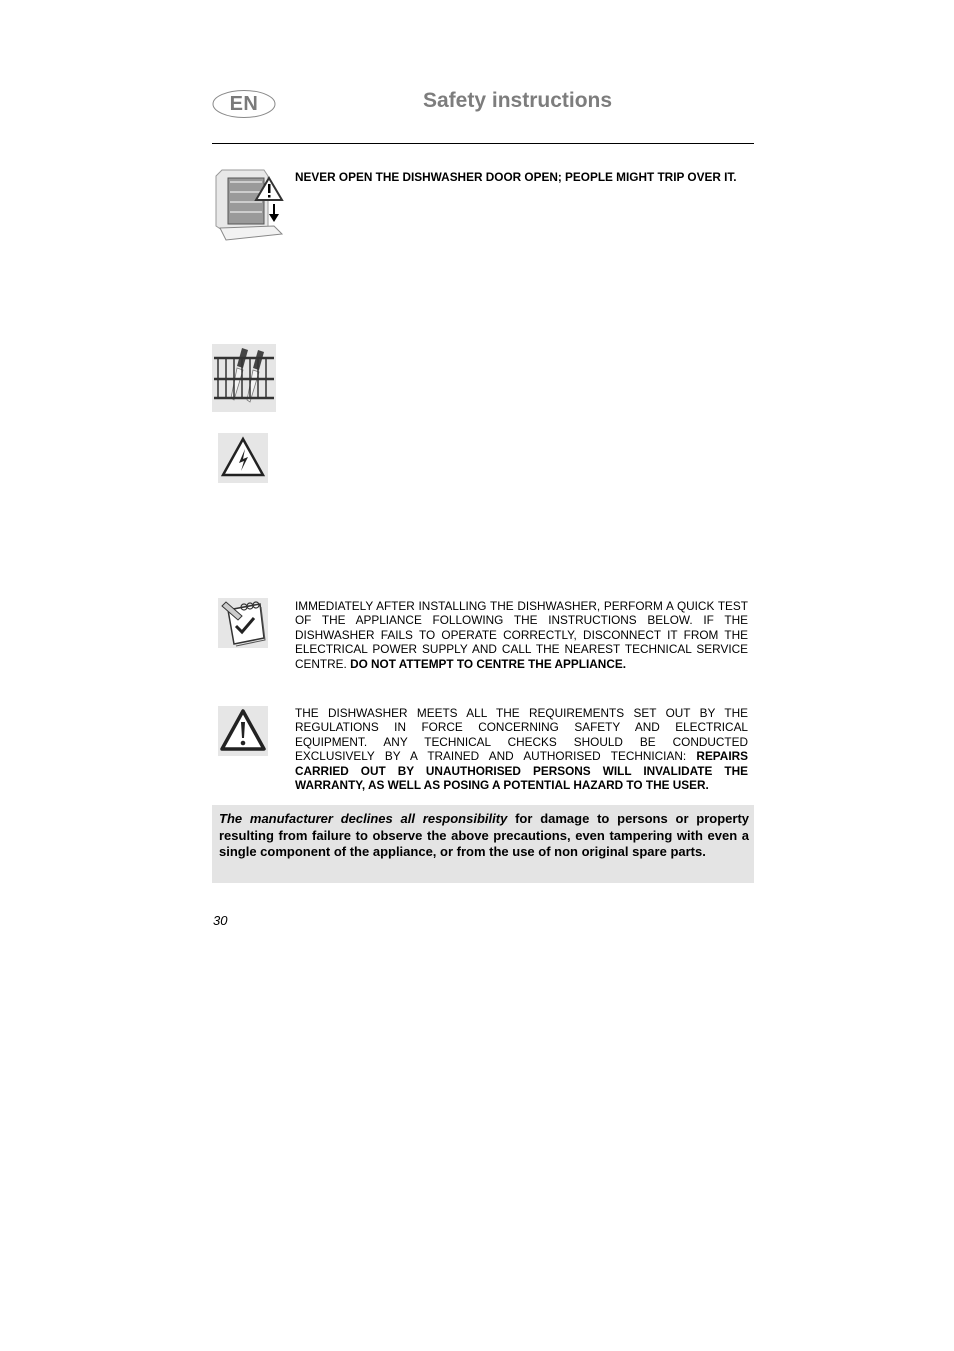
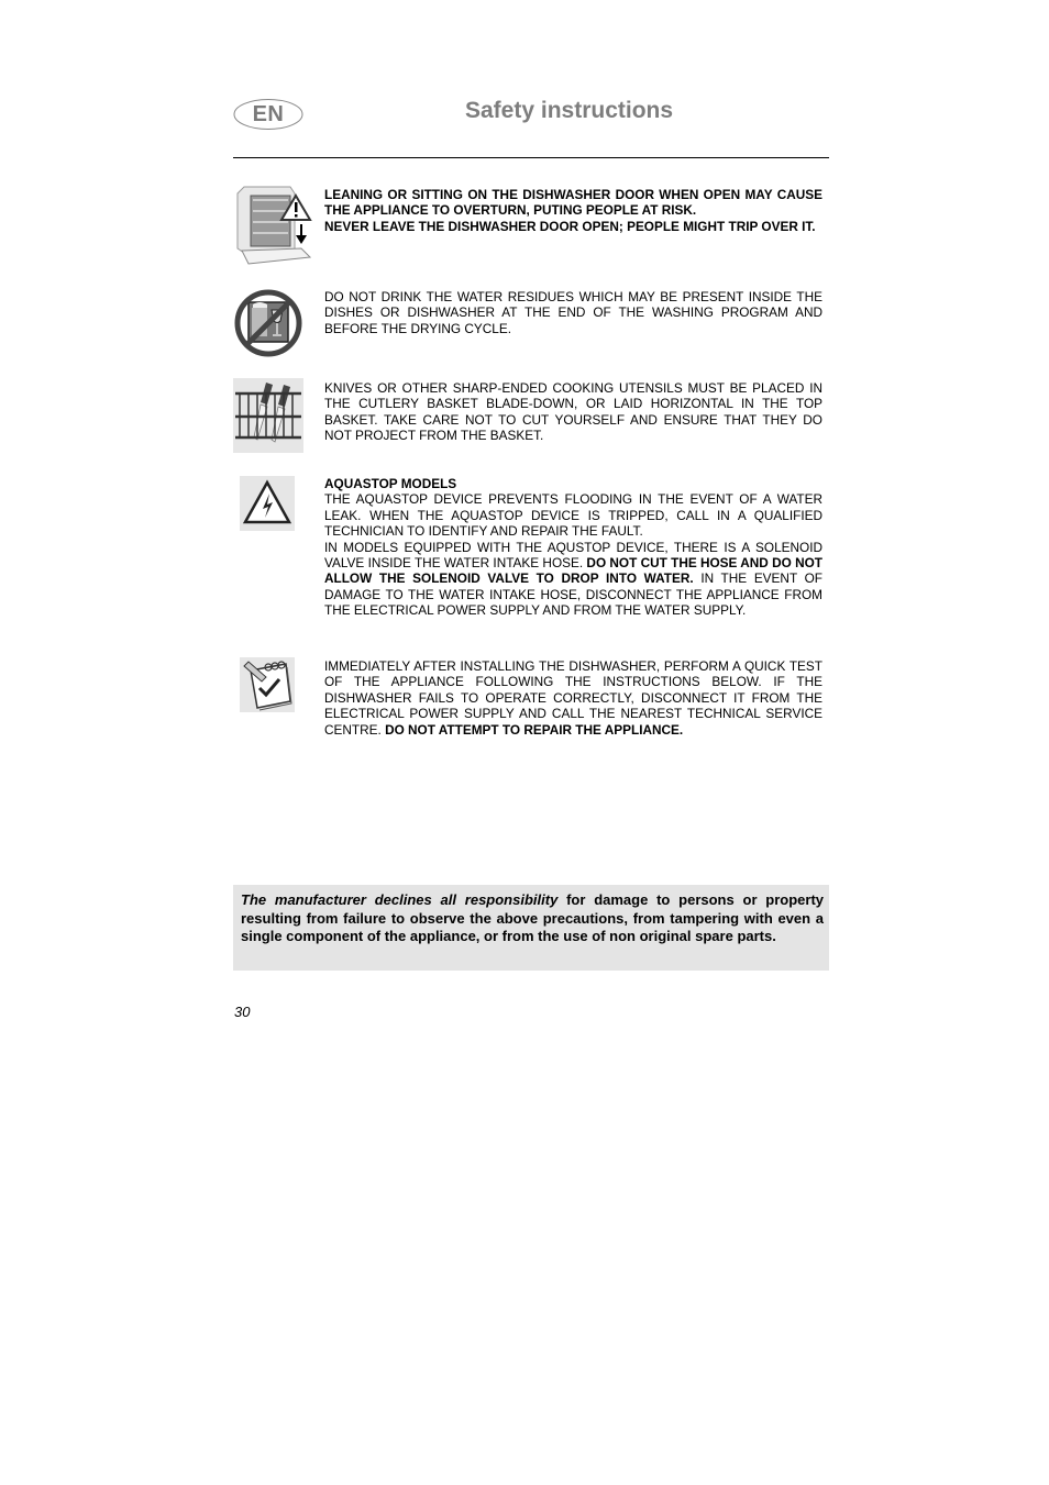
  EN
  Safety instructions
+ LEANING OR SITTING ON THE DISHWASHER DOOR WHEN OPEN MAY CAUSE THE APPLIANCE TO OVERTURN, PUTING PEOPLE AT RISK.
- NEVER OPEN THE DISHWASHER DOOR OPEN; PEOPLE MIGHT TRIP OVER IT.
+ NEVER LEAVE THE DISHWASHER DOOR OPEN; PEOPLE MIGHT TRIP OVER IT.
+ DO NOT DRINK THE WATER RESIDUES WHICH MAY BE PRESENT INSIDE THE DISHES OR DISHWASHER AT THE END OF THE WASHING PROGRAM AND BEFORE THE DRYING CYCLE.
+ KNIVES OR OTHER SHARP-ENDED COOKING UTENSILS MUST BE PLACED IN THE CUTLERY BASKET BLADE-DOWN, OR LAID HORIZONTAL IN THE TOP BASKET. TAKE CARE NOT TO CUT YOURSELF AND ENSURE THAT THEY DO NOT PROJECT FROM THE BASKET.
+ AQUASTOP MODELS
+ THE AQUASTOP DEVICE PREVENTS FLOODING IN THE EVENT OF A WATER LEAK. WHEN THE AQUASTOP DEVICE IS TRIPPED, CALL IN A QUALIFIED TECHNICIAN TO IDENTIFY AND REPAIR THE FAULT.
+ IN MODELS EQUIPPED WITH THE AQUSTOP DEVICE, THERE IS A SOLENOID VALVE INSIDE THE WATER INTAKE HOSE. DO NOT CUT THE HOSE AND DO NOT ALLOW THE SOLENOID VALVE TO DROP INTO WATER. IN THE EVENT OF DAMAGE TO THE WATER INTAKE HOSE, DISCONNECT THE APPLIANCE FROM THE ELECTRICAL POWER SUPPLY AND FROM THE WATER SUPPLY.
- IMMEDIATELY AFTER INSTALLING THE DISHWASHER, PERFORM A QUICK TEST OF THE APPLIANCE FOLLOWING THE INSTRUCTIONS BELOW. IF THE DISHWASHER FAILS TO OPERATE CORRECTLY, DISCONNECT IT FROM THE ELECTRICAL POWER SUPPLY AND CALL THE NEAREST TECHNICAL SERVICE CENTRE. DO NOT ATTEMPT TO CENTRE THE APPLIANCE.
+ IMMEDIATELY AFTER INSTALLING THE DISHWASHER, PERFORM A QUICK TEST OF THE APPLIANCE FOLLOWING THE INSTRUCTIONS BELOW. IF THE DISHWASHER FAILS TO OPERATE CORRECTLY, DISCONNECT IT FROM THE ELECTRICAL POWER SUPPLY AND CALL THE NEAREST TECHNICAL SERVICE CENTRE. DO NOT ATTEMPT TO REPAIR THE APPLIANCE.
- THE DISHWASHER MEETS ALL THE REQUIREMENTS SET OUT BY THE REGULATIONS IN FORCE CONCERNING SAFETY AND ELECTRICAL EQUIPMENT. ANY TECHNICAL CHECKS SHOULD BE CONDUCTED EXCLUSIVELY BY A TRAINED AND AUTHORISED TECHNICIAN: REPAIRS CARRIED OUT BY UNAUTHORISED PERSONS WILL INVALIDATE THE WARRANTY, AS WELL AS POSING A POTENTIAL HAZARD TO THE USER.
- The manufacturer declines all responsibility for damage to persons or property resulting from failure to observe the above precautions, even tampering with even a single component of the appliance, or from the use of non original spare parts.
+ The manufacturer declines all responsibility for damage to persons or property resulting from failure to observe the above precautions, from tampering with even a single component of the appliance, or from the use of non original spare parts.
  30
